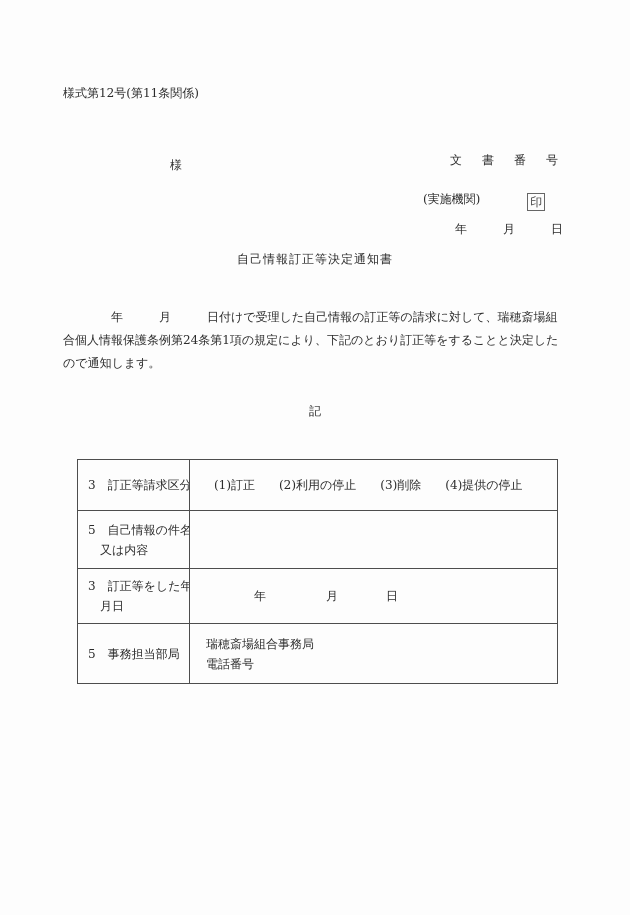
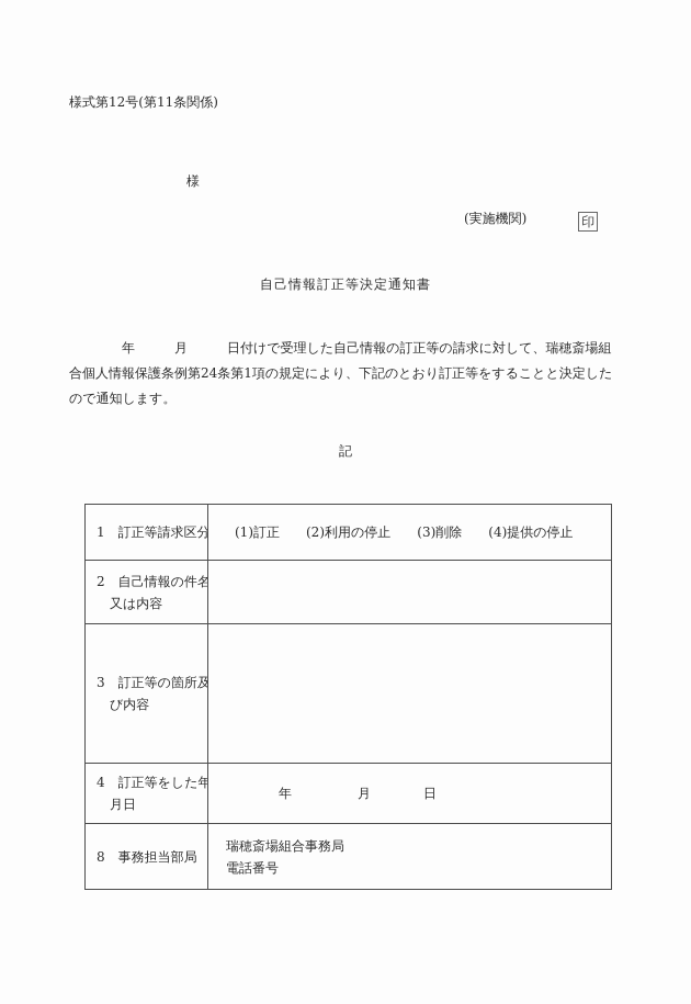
  様式第12号(第11条関係)
- 文 書 番 号
- 年 月 日
  様
  (実施機関) 印
  自己情報訂正等決定通知書
  年 月 日付けで受理した自己情報の訂正等の請求に対して、瑞穂斎場組
  合個人情報保護条例第24条第1項の規定により、下記のとおり訂正等をすることと決定した
  ので通知します。
  記
- 3 訂正等請求区分	(1)訂正 (2)利用の停止 (3)削除 (4)提供の停止
+ 1 訂正等請求区分	(1)訂正 (2)利用の停止 (3)削除 (4)提供の停止
- 5 自己情報の件名 又は内容
+ 2 自己情報の件名 又は内容
+ 3 訂正等の箇所及 び内容
- 3 訂正等をした年 月日	年 月 日
+ 4 訂正等をした年 月日	年 月 日
- 5 事務担当部局	瑞穂斎場組合事務局 電話番号
+ 8 事務担当部局	瑞穂斎場組合事務局 電話番号
